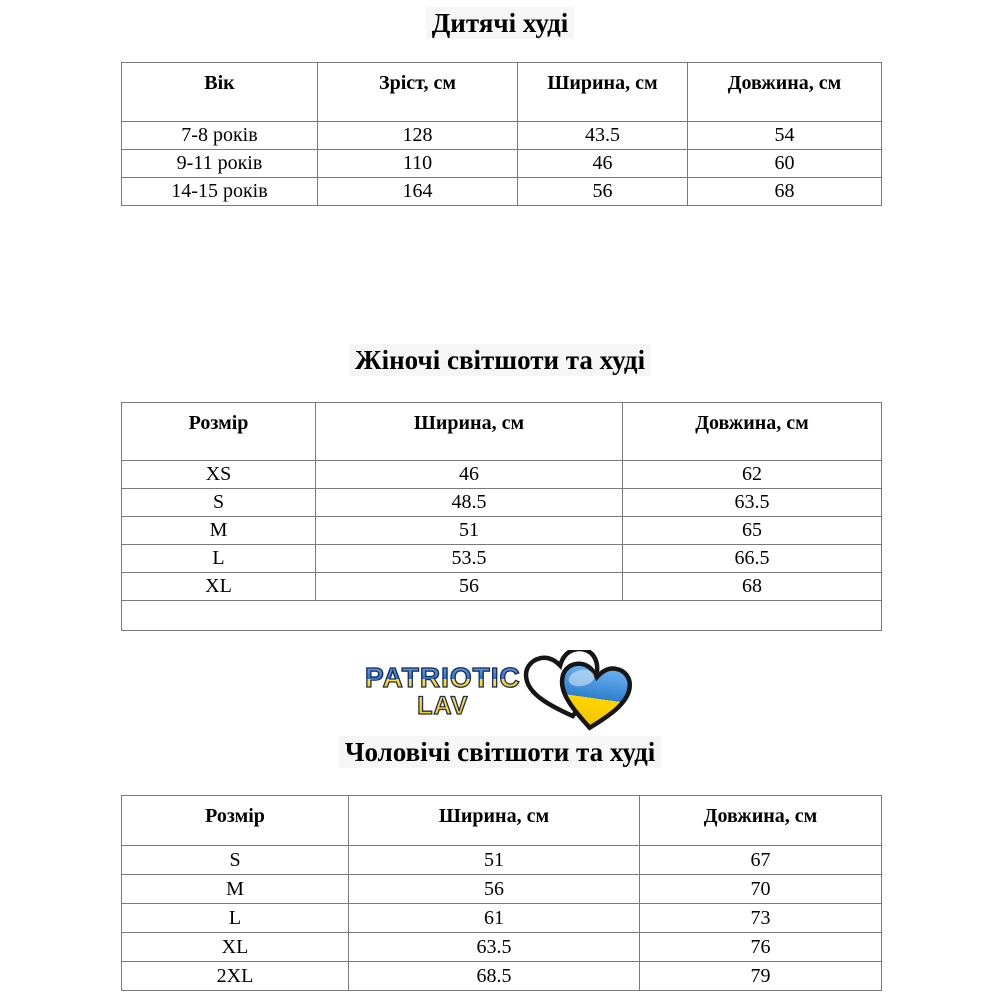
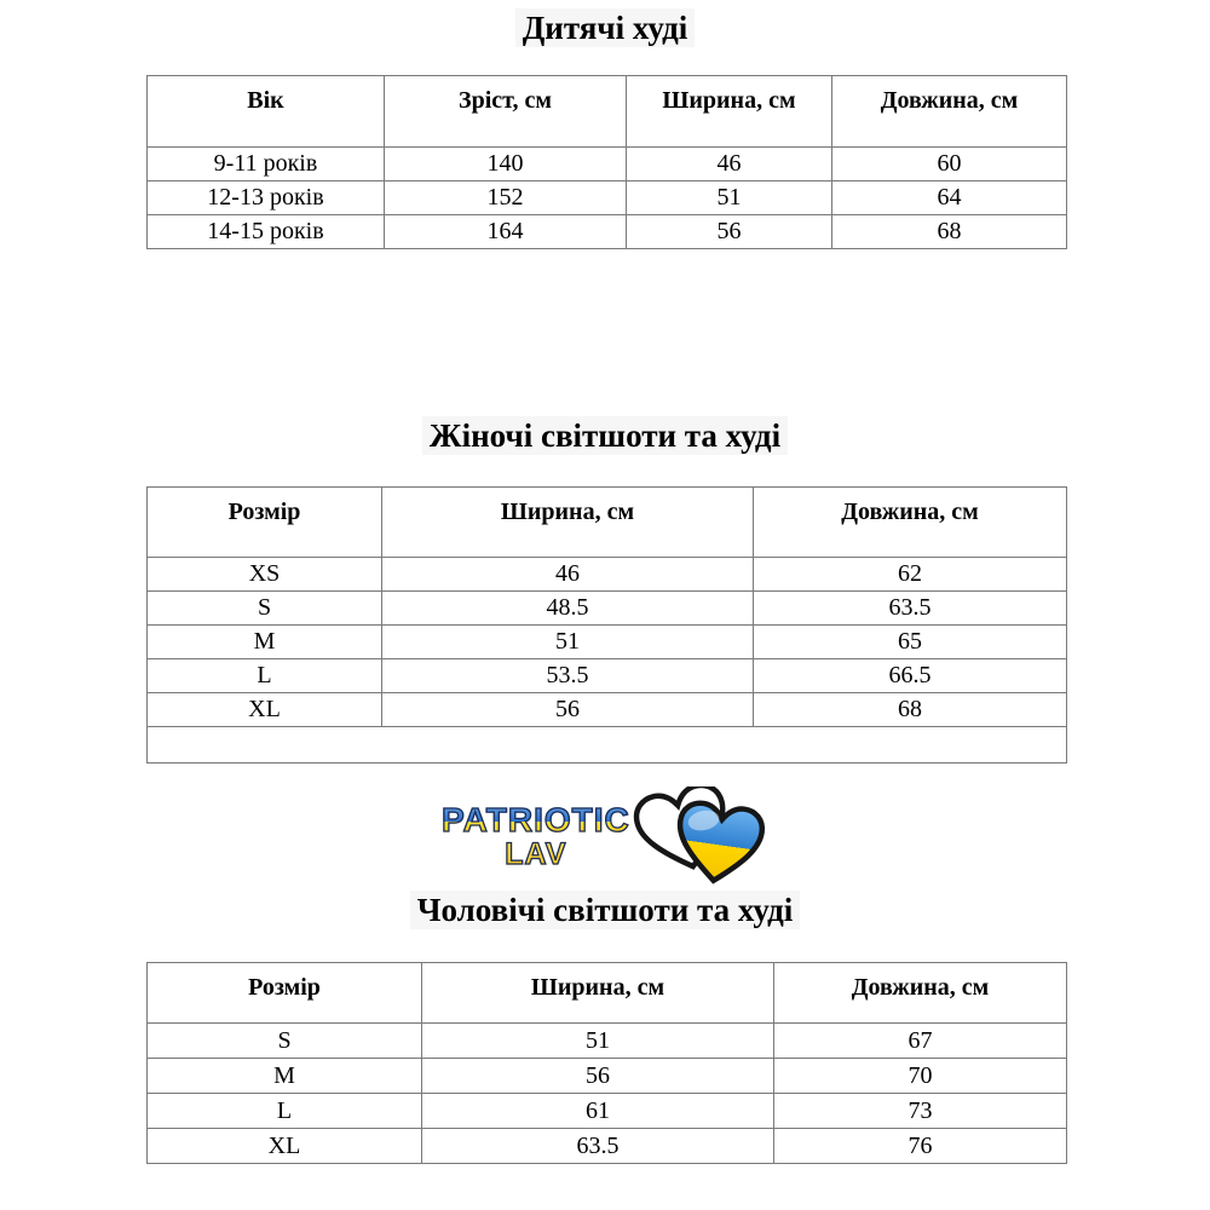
  Дитячі худі
  Вік	Зріст, см	Ширина, см	Довжина, см
- 7-8 років	128	43.5	54
- 9-11 років	110	46	60
+ 9-11 років	140	46	60
+ 12-13 років	152	51	64
  14-15 років	164	56	68
  Жіночі світшоти та худі
  Розмір	Ширина, см	Довжина, см
  XS	46	62
  S	48.5	63.5
  M	51	65
  L	53.5	66.5
  XL	56	68
  PATRIOTIC
  LAV
  Чоловічі світшоти та худі
  Розмір	Ширина, см	Довжина, см
  S	51	67
  M	56	70
  L	61	73
  XL	63.5	76
- 2XL	68.5	79
